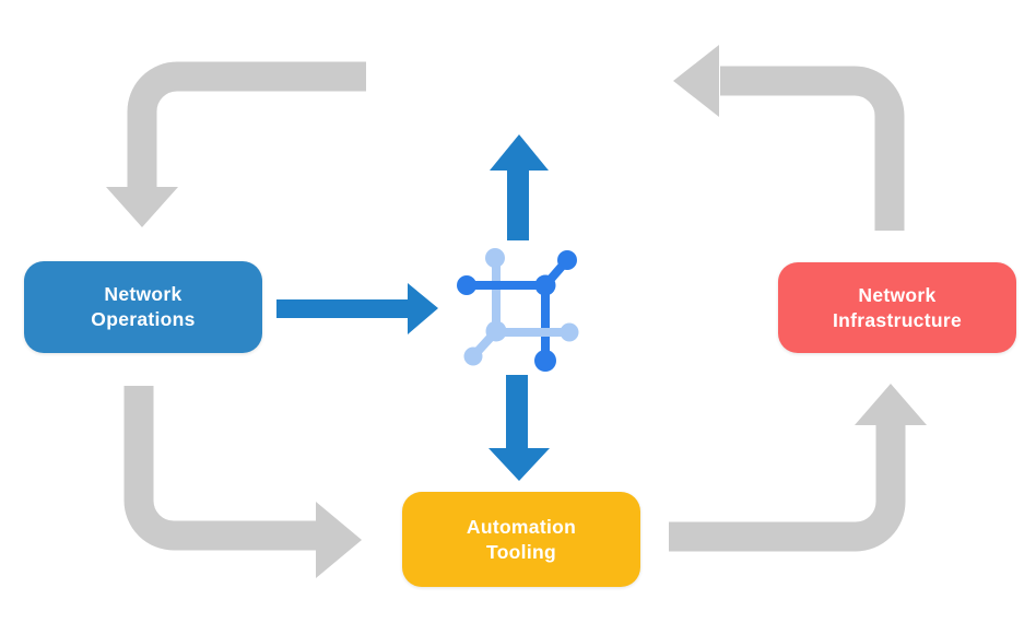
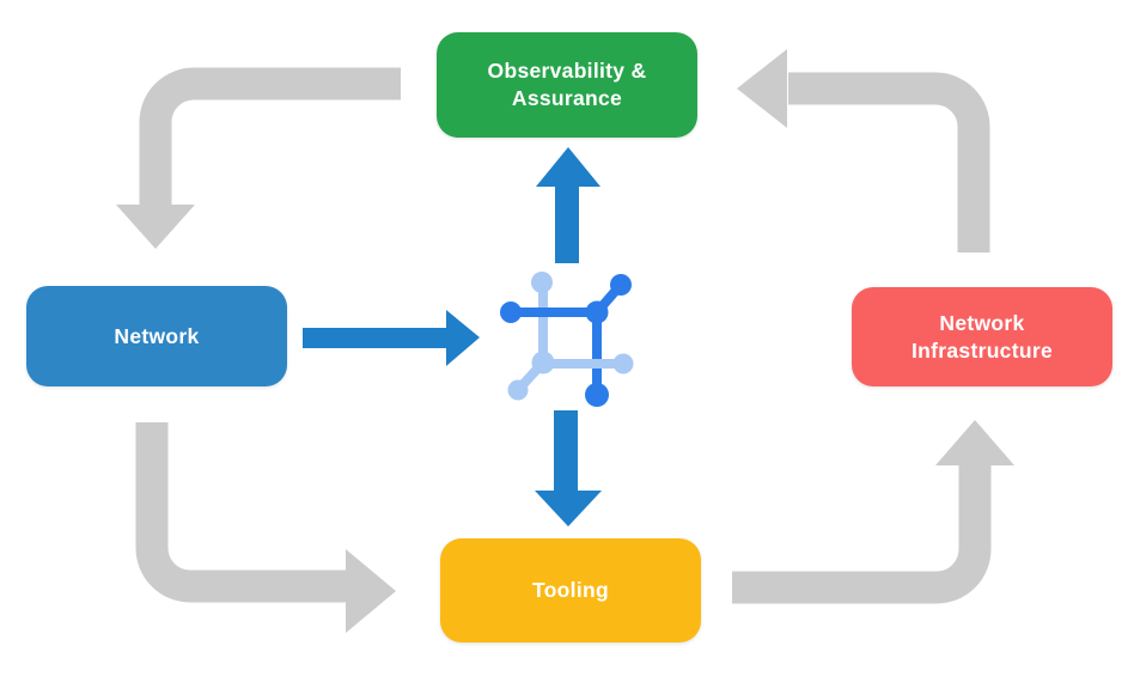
+ Observability &
+ Assurance
  Network
- Operations
  Network
  Infrastructure
- Automation
  Tooling
